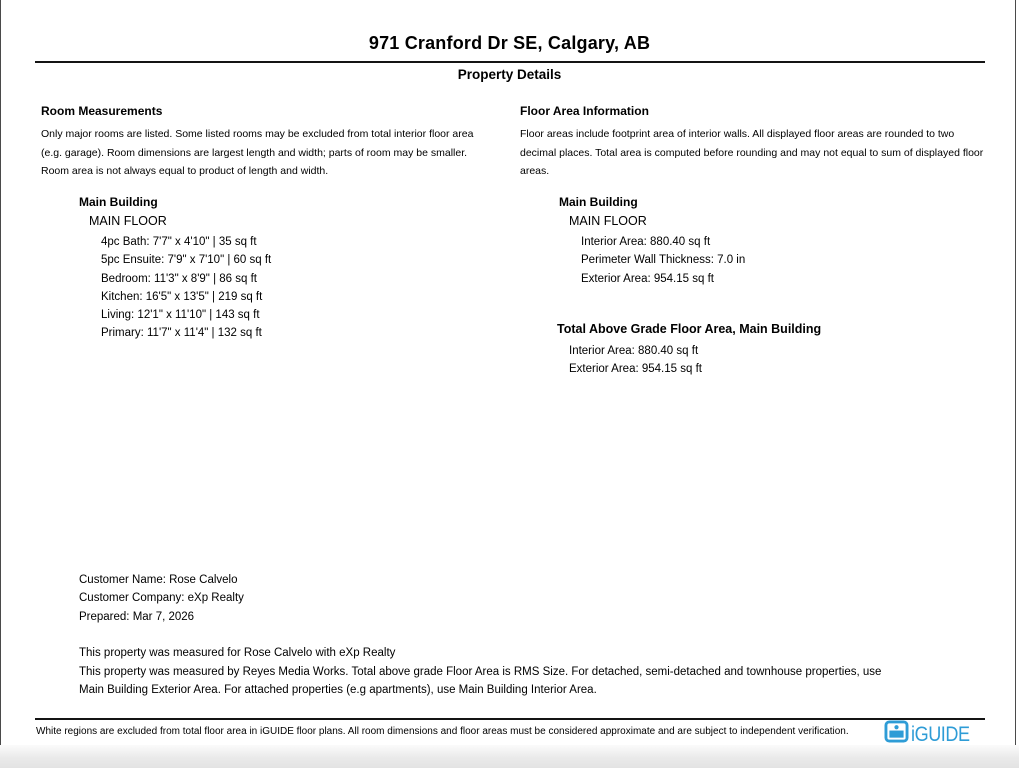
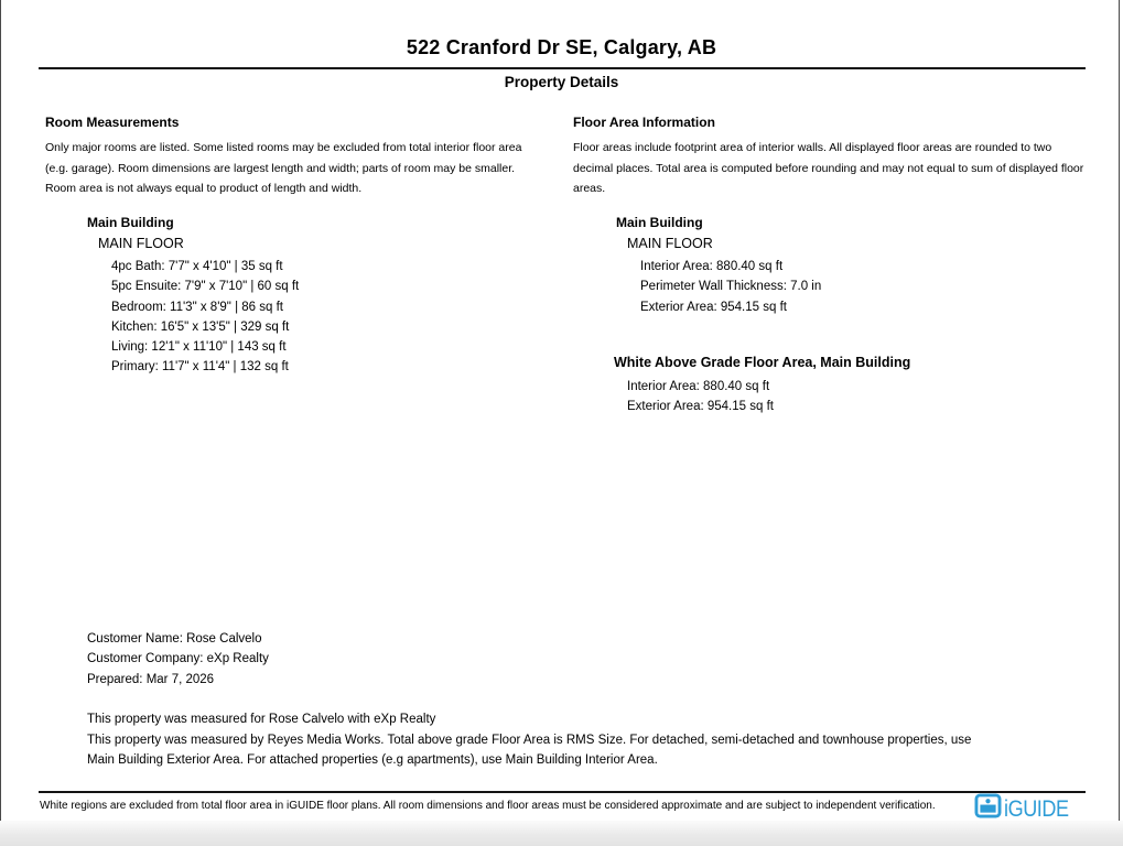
- 971 Cranford Dr SE, Calgary, AB
+ 522 Cranford Dr SE, Calgary, AB
  Property Details
  Room Measurements
  Only major rooms are listed. Some listed rooms may be excluded from total interior floor area (e.g. garage). Room dimensions are largest length and width; parts of room may be smaller. Room area is not always equal to product of length and width.
  Main Building
  MAIN FLOOR
  4pc Bath: 7'7" x 4'10" | 35 sq ft
  5pc Ensuite: 7'9" x 7'10" | 60 sq ft
  Bedroom: 11'3" x 8'9" | 86 sq ft
- Kitchen: 16'5" x 13'5" | 219 sq ft
+ Kitchen: 16'5" x 13'5" | 329 sq ft
  Living: 12'1" x 11'10" | 143 sq ft
  Primary: 11'7" x 11'4" | 132 sq ft
  Floor Area Information
  Floor areas include footprint area of interior walls. All displayed floor areas are rounded to two decimal places. Total area is computed before rounding and may not equal to sum of displayed floor areas.
  Main Building
  MAIN FLOOR
  Interior Area: 880.40 sq ft
  Perimeter Wall Thickness: 7.0 in
  Exterior Area: 954.15 sq ft
- Total Above Grade Floor Area, Main Building
+ White Above Grade Floor Area, Main Building
  Interior Area: 880.40 sq ft
  Exterior Area: 954.15 sq ft
  Customer Name: Rose Calvelo
  Customer Company: eXp Realty
  Prepared: Mar 7, 2026
  This property was measured for Rose Calvelo with eXp Realty
  This property was measured by Reyes Media Works. Total above grade Floor Area is RMS Size. For detached, semi-detached and townhouse properties, use Main Building Exterior Area. For attached properties (e.g apartments), use Main Building Interior Area.
  White regions are excluded from total floor area in iGUIDE floor plans. All room dimensions and floor areas must be considered approximate and are subject to independent verification.
  iGUIDE
